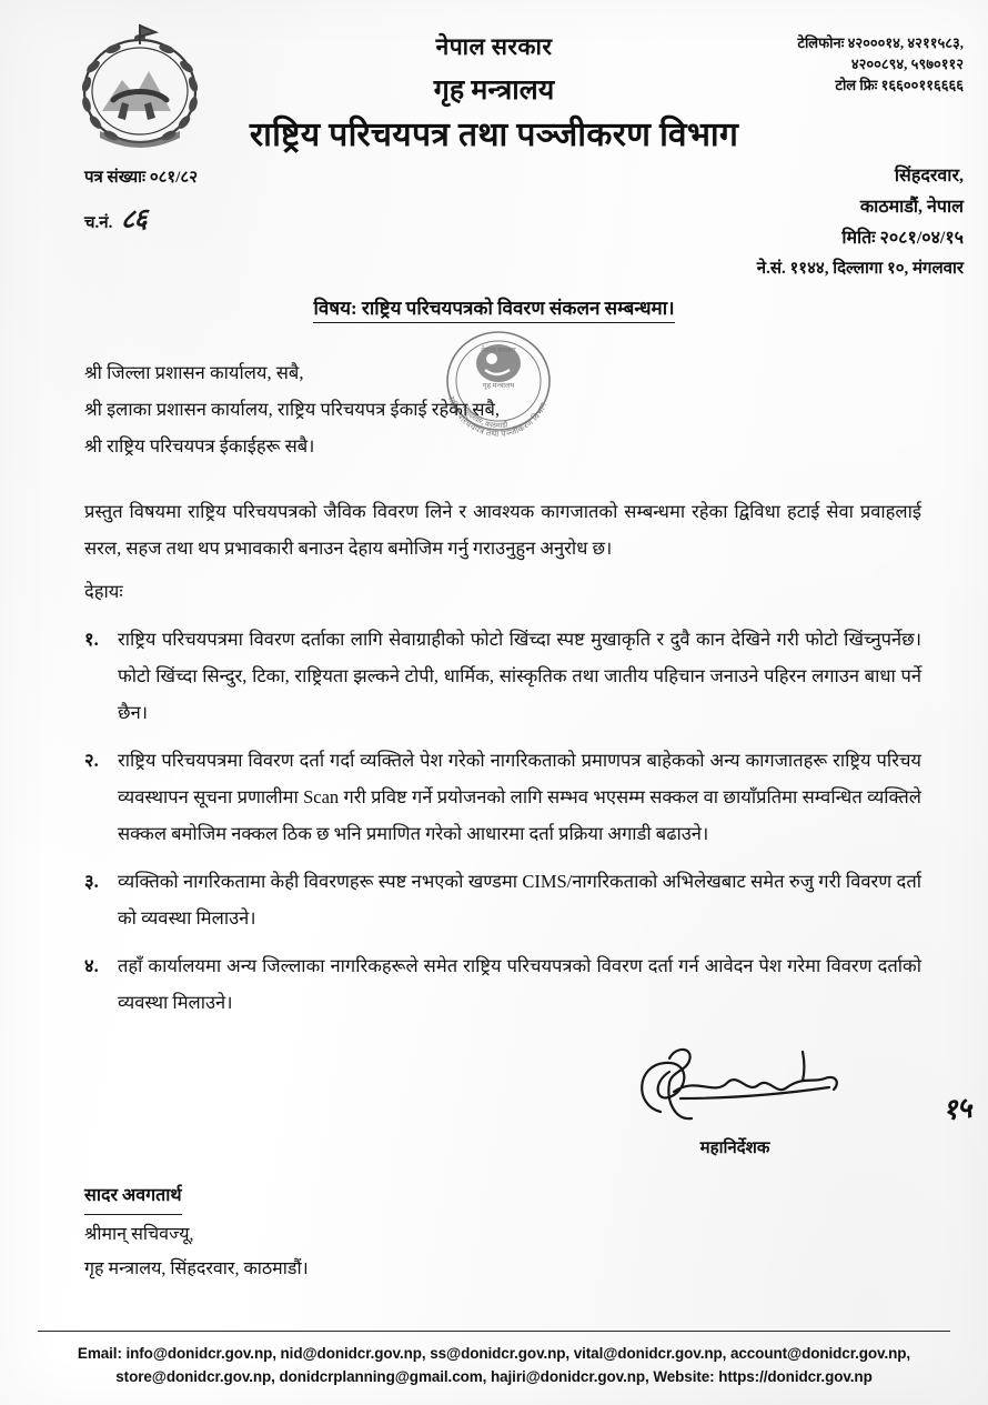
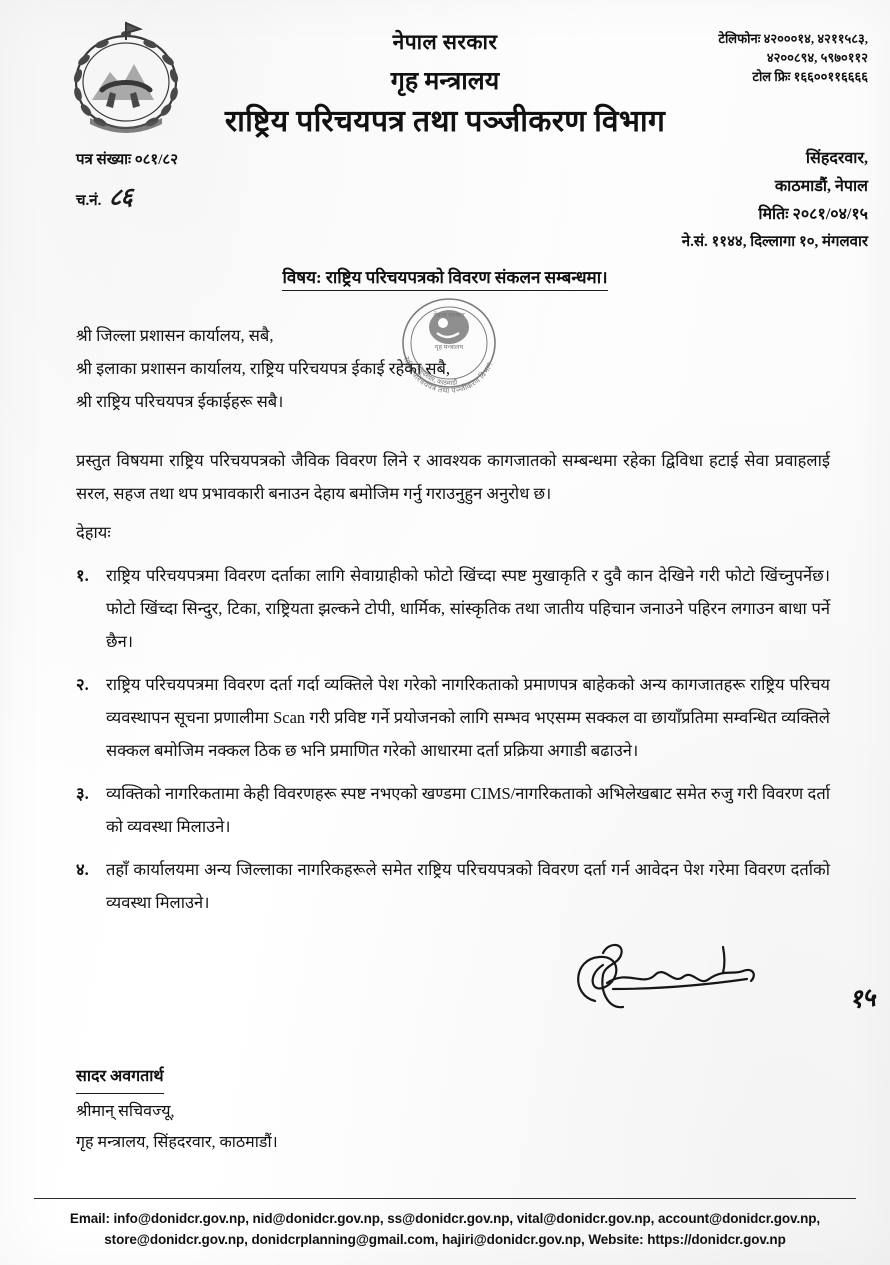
- महानिर्देशक
